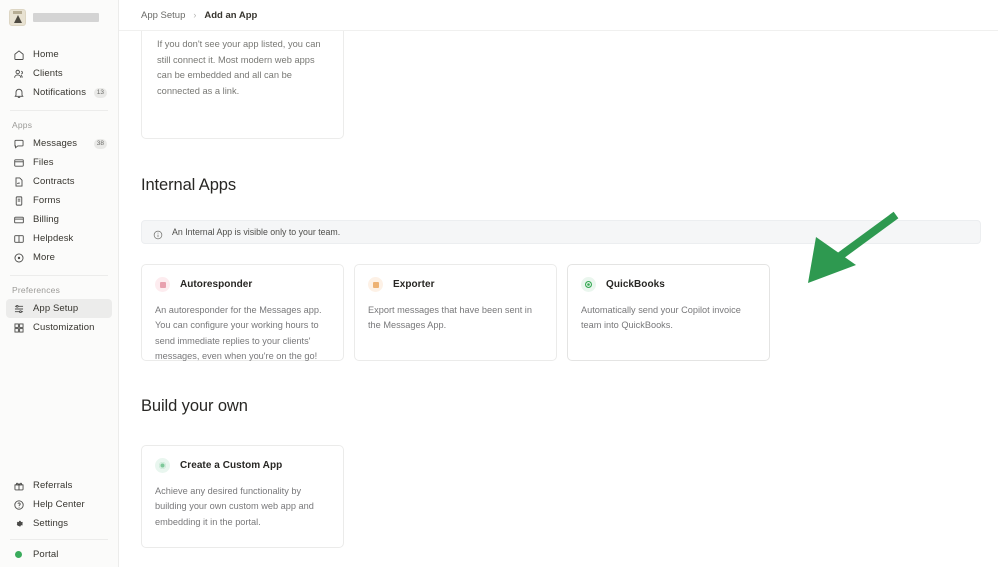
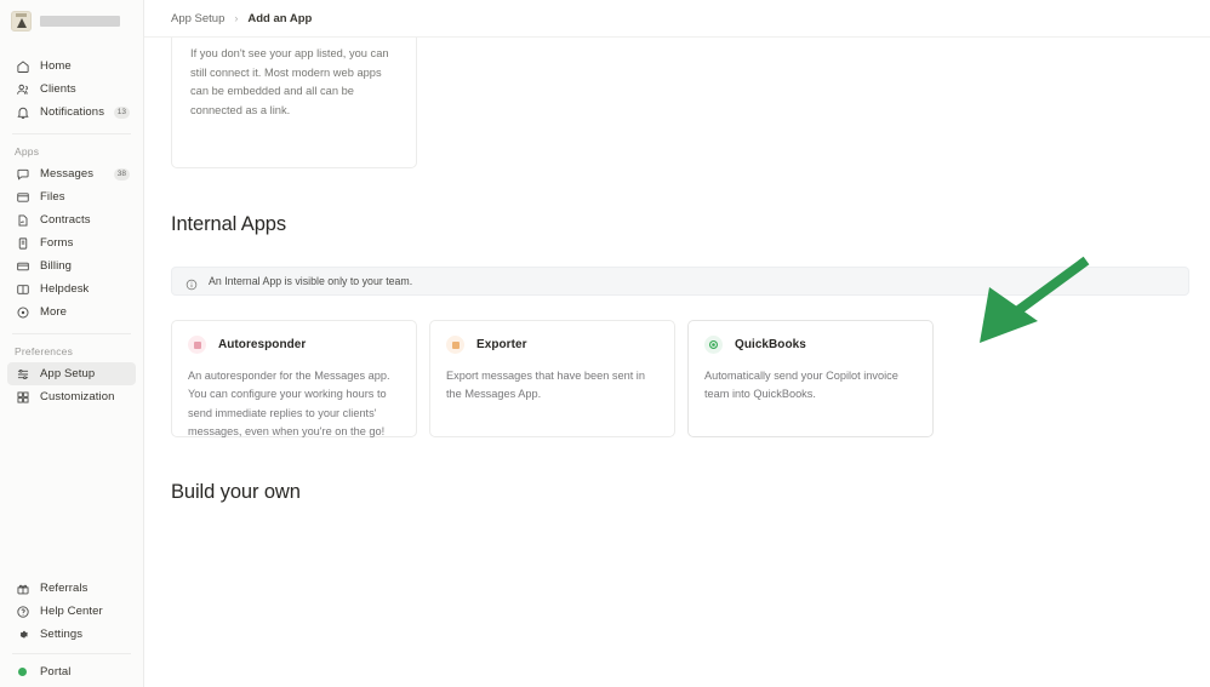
  Home
  Clients
  Notifications
  Apps
  Messages
  Files
  Contracts
  Forms
  Billing
  Helpdesk
  More
  Preferences
  App Setup
  Customization
  Referrals
  Help Center
  Settings
  Portal
  App Setup
  ›
  Add an App
  If you don't see your app listed, you can still connect it. Most modern web apps can be embedded and all can be connected as a link.
  Internal Apps
  An Internal App is visible only to your team.
  Autoresponder
  An autoresponder for the Messages app. You can configure your working hours to send immediate replies to your clients' messages, even when you're on the go!
  Exporter
  Export messages that have been sent in the Messages App.
  QuickBooks
  Automatically send your Copilot invoice team into QuickBooks.
  Build your own
- Create a Custom App
- Achieve any desired functionality by building your own custom web app and embedding it in the portal.
